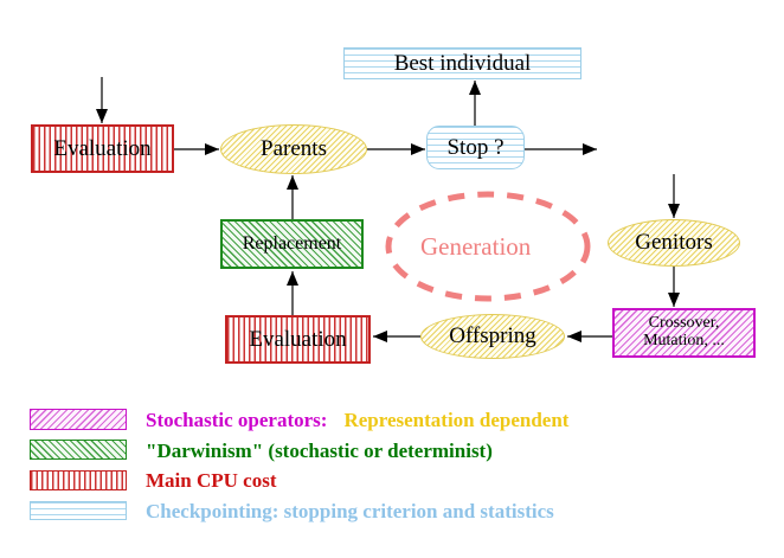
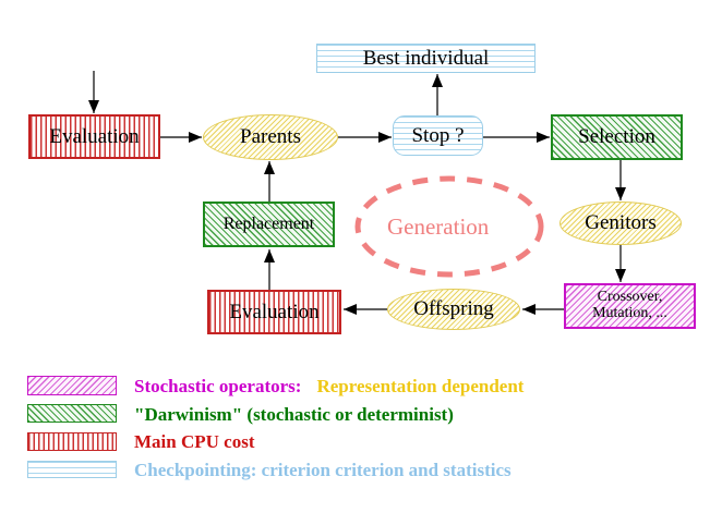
  Evaluation
  Best individual
  Stop ?
+ Selection
  Parents
  Replacement
  Generation
  Genitors
  Crossover,
  Mutation, ...
  Evaluation
  Offspring
  Stochastic operators: Representation dependent
  "Darwinism" (stochastic or determinist)
  Main CPU cost
- Checkpointing: stopping criterion and statistics
+ Checkpointing: criterion criterion and statistics
